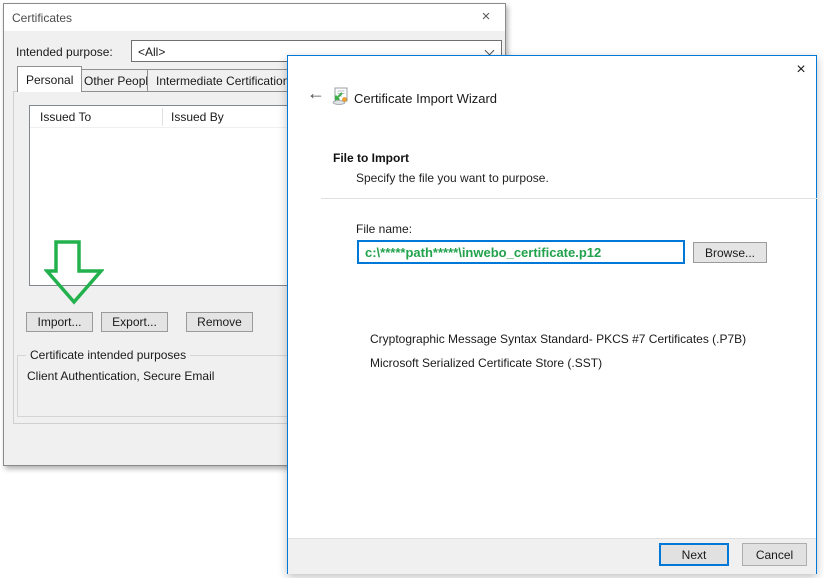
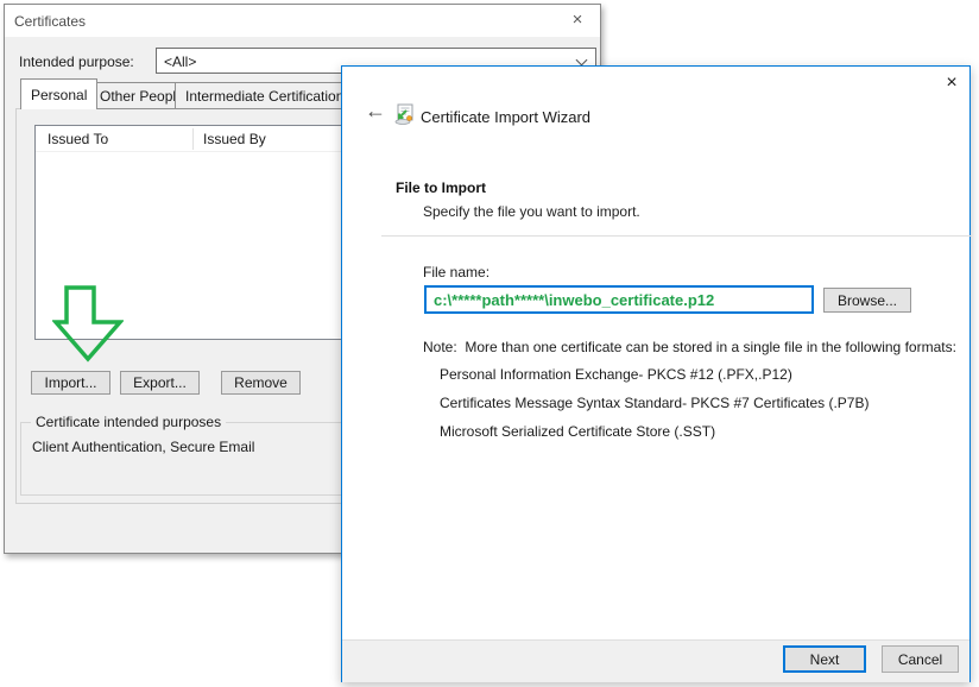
  Certificates
  ×
  Intended purpose:
  <All>
  Personal
  Other Peop
  Intermediate Certificatio
  Issued To
  Issued By
  Import...
  Export...
  Remove
  Certificate intended purposes
  Client Authentication, Secure Email
  ×
  ←
  Certificate Import Wizard
  File to Import
- Specify the file you want to purpose.
+ Specify the file you want to import.
  File name:
  c:\*****path*****\inwebo_certificate.p12
  Browse...
+ Note: More than one certificate can be stored in a single file in the following formats:
+ Personal Information Exchange- PKCS #12 (.PFX,.P12)
- Cryptographic Message Syntax Standard- PKCS #7 Certificates (.P7B)
+ Certificates Message Syntax Standard- PKCS #7 Certificates (.P7B)
  Microsoft Serialized Certificate Store (.SST)
  Next
  Cancel
